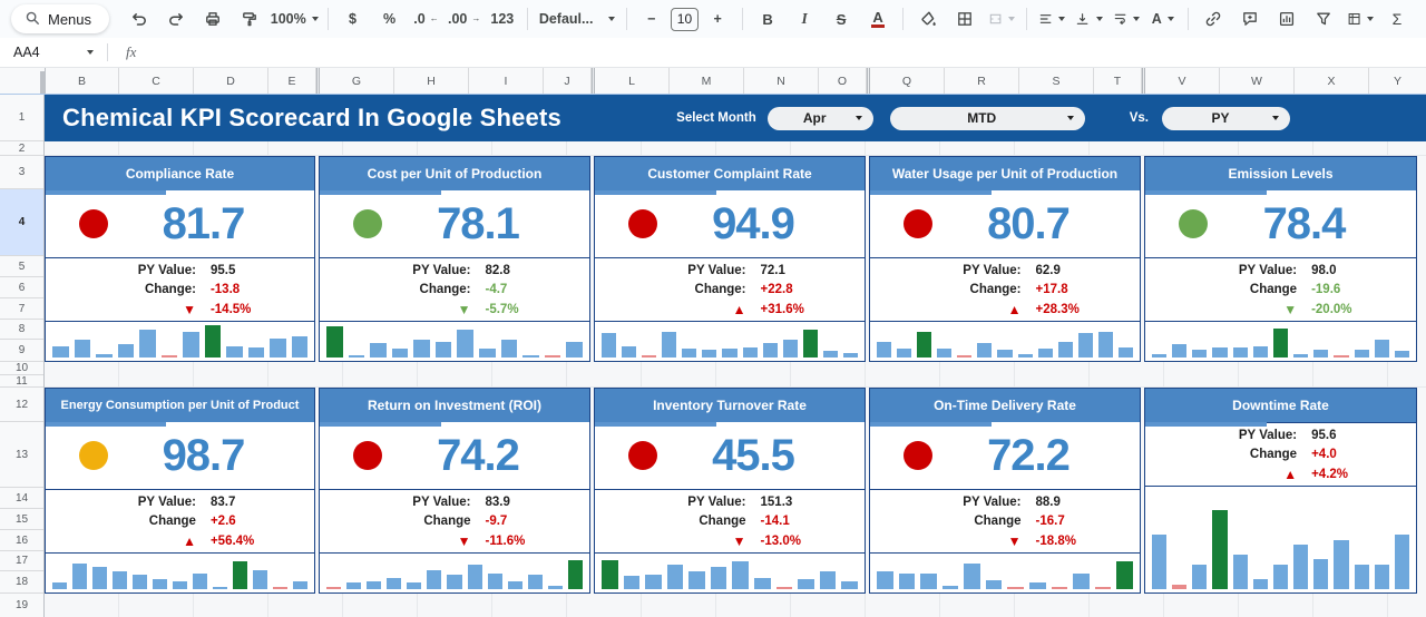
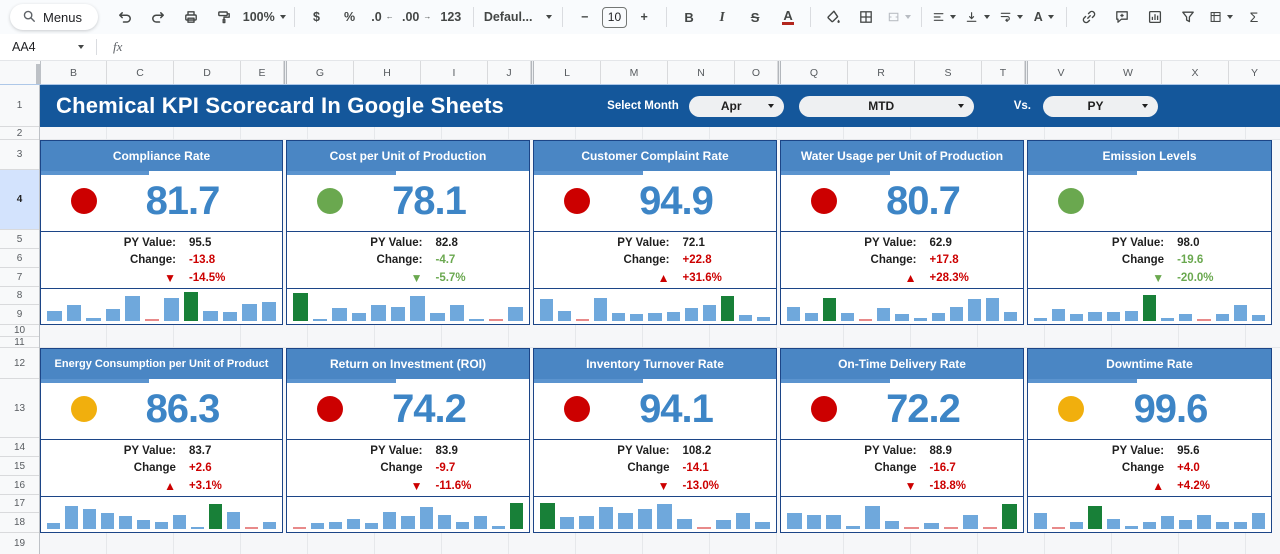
  Menus
  100%
  $
  %
  .0
  ←
  .00
  →
  123
  Defaul...
  −
  10
  +
  B
  I
  S
  A
  A
  Σ
  AA4
  fx
  B
  C
  D
  E
  G
  H
  I
  J
  L
  M
  N
  O
  Q
  R
  S
  T
  V
  W
  X
  Y
  1
  2
  3
  4
  5
  6
  7
  8
  9
  10
  11
  12
  13
  14
  15
  16
  17
  18
  19
  Chemical KPI Scorecard In Google Sheets
  Select Month
  Apr
  MTD
  Vs.
  PY
  Compliance Rate
  81.7
  PY Value:
  95.5
  Change:
  -13.8
  ▼
  -14.5%
  Cost per Unit of Production
  78.1
  PY Value:
  82.8
  Change:
  -4.7
  ▼
  -5.7%
  Customer Complaint Rate
  94.9
  PY Value:
  72.1
  Change:
  +22.8
  ▲
  +31.6%
  Water Usage per Unit of Production
  80.7
  PY Value:
  62.9
  Change:
  +17.8
  ▲
  +28.3%
  Emission Levels
- 78.4
  PY Value:
  98.0
  Change
  -19.6
  ▼
  -20.0%
  Energy Consumption per Unit of Product
- 98.7
+ 86.3
  PY Value:
  83.7
  Change
  +2.6
  ▲
- +56.4%
+ +3.1%
  Return on Investment (ROI)
  74.2
  PY Value:
  83.9
  Change
  -9.7
  ▼
  -11.6%
  Inventory Turnover Rate
- 45.5
+ 94.1
  PY Value:
- 151.3
+ 108.2
  Change
  -14.1
  ▼
  -13.0%
  On-Time Delivery Rate
  72.2
  PY Value:
  88.9
  Change
  -16.7
  ▼
  -18.8%
  Downtime Rate
+ 99.6
  PY Value:
  95.6
  Change
  +4.0
  ▲
  +4.2%
